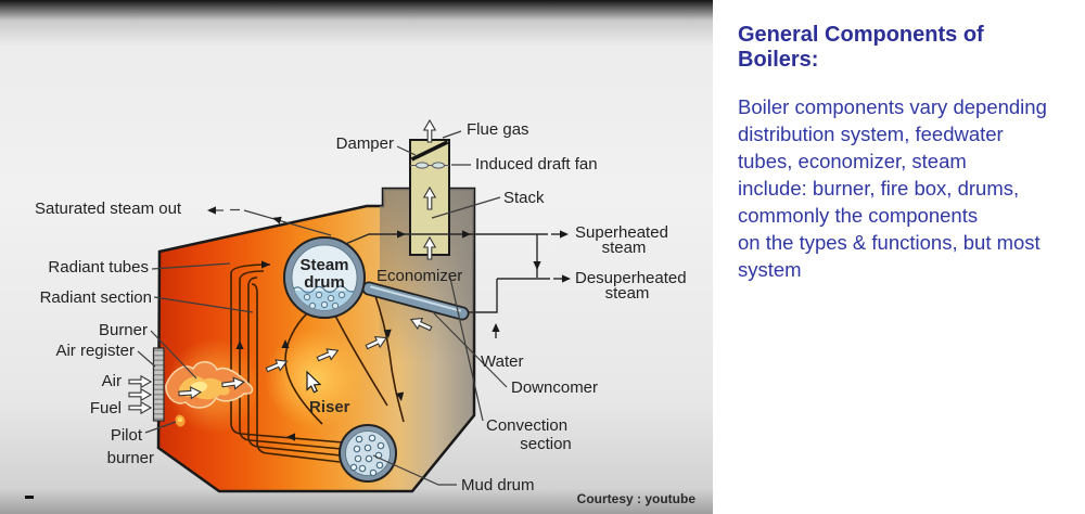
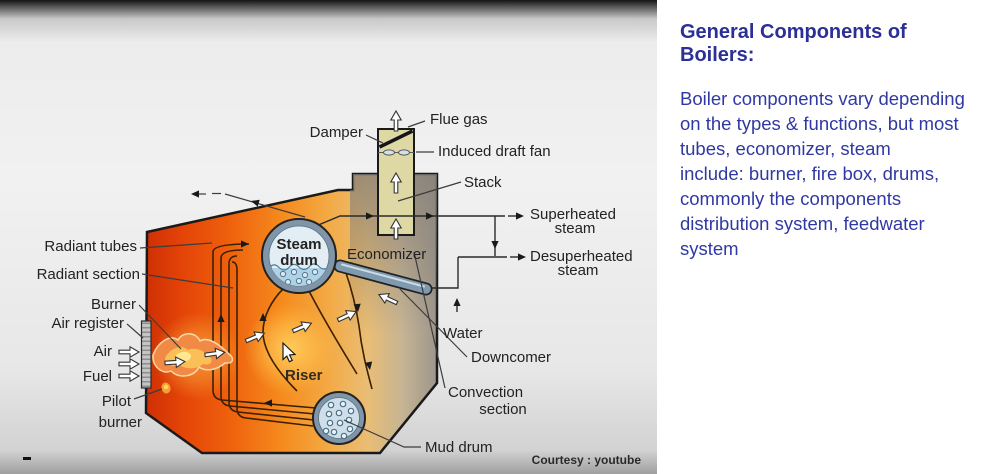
  Steam
  drum
  Flue gas
  Damper
  Induced draft fan
  Stack
- Saturated steam out
  Superheated
  steam
  Desuperheated
  steam
  Radiant tubes
  Radiant section
  Burner
  Air register
  Air
  Fuel
  Pilot
  burner
  Economizer
  Riser
  Water
  Downcomer
  Convection
  section
  Mud drum
  Courtesy : youtube
  General Components of Boilers:
  Boiler components vary depending
- distribution system, feedwater
+ on the types & functions, but most
  tubes, economizer, steam
  include: burner, fire box, drums,
  commonly the components
- on the types & functions, but most
+ distribution system, feedwater
  system
